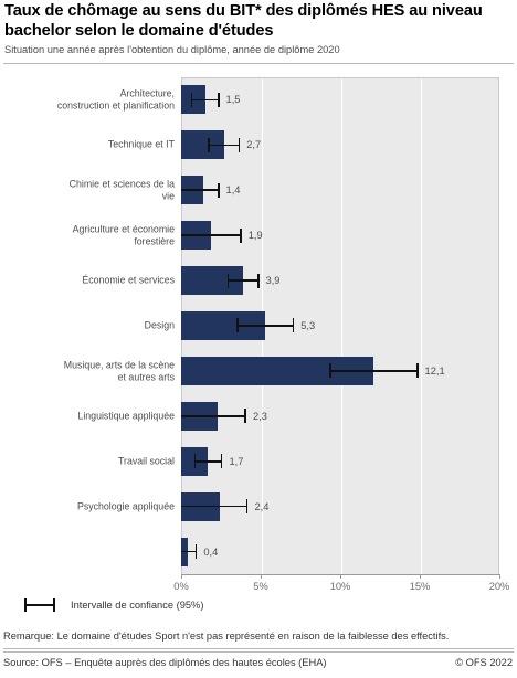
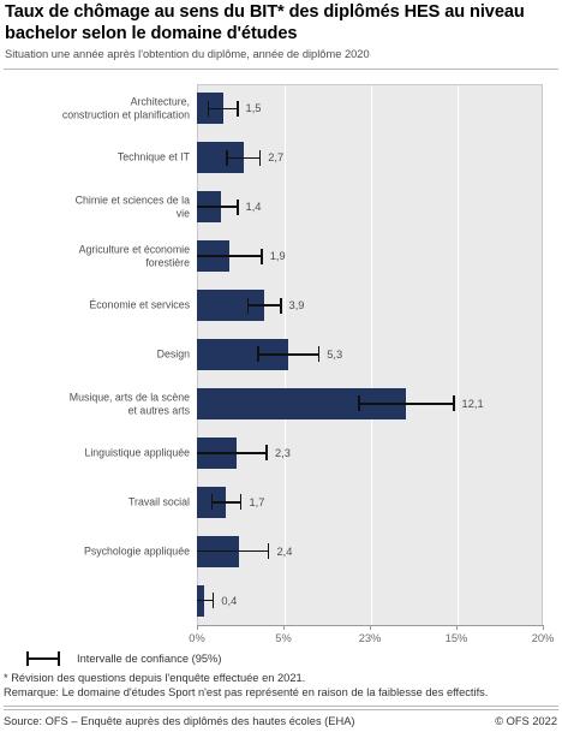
  Taux de chômage au sens du BIT* des diplômés HES au niveau bachelor selon le domaine d'études
  Situation une année après l'obtention du diplôme, année de diplôme 2020
  0%
  5%
- 10%
+ 23%
  15%
  20%
  Architecture,
  construction et planification
  1,5
  Technique et IT
  2,7
  Chimie et sciences de la
  vie
  1,4
  Agriculture et économie
  forestière
  1,9
  Économie et services
  3,9
  Design
  5,3
  Musique, arts de la scène
  et autres arts
  12,1
  Linguistique appliquée
  2,3
  Travail social
  1,7
  Psychologie appliquée
  2,4
  0,4
  Intervalle de confiance (95%)
+ * Révision des questions depuis l'enquête effectuée en 2021.
  Remarque: Le domaine d'études Sport n'est pas représenté en raison de la faiblesse des effectifs.
  Source: OFS – Enquête auprès des diplômés des hautes écoles (EHA)
  © OFS 2022
